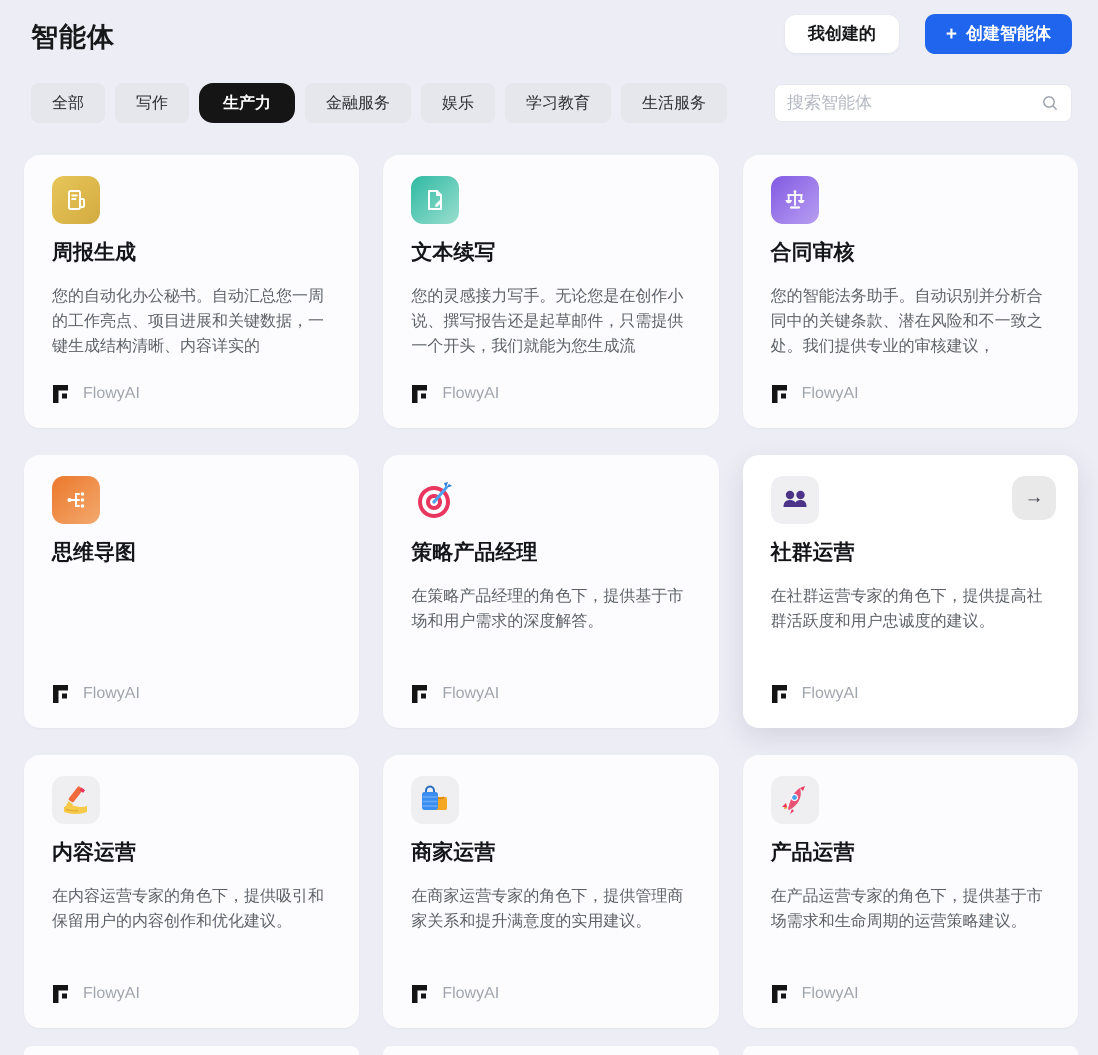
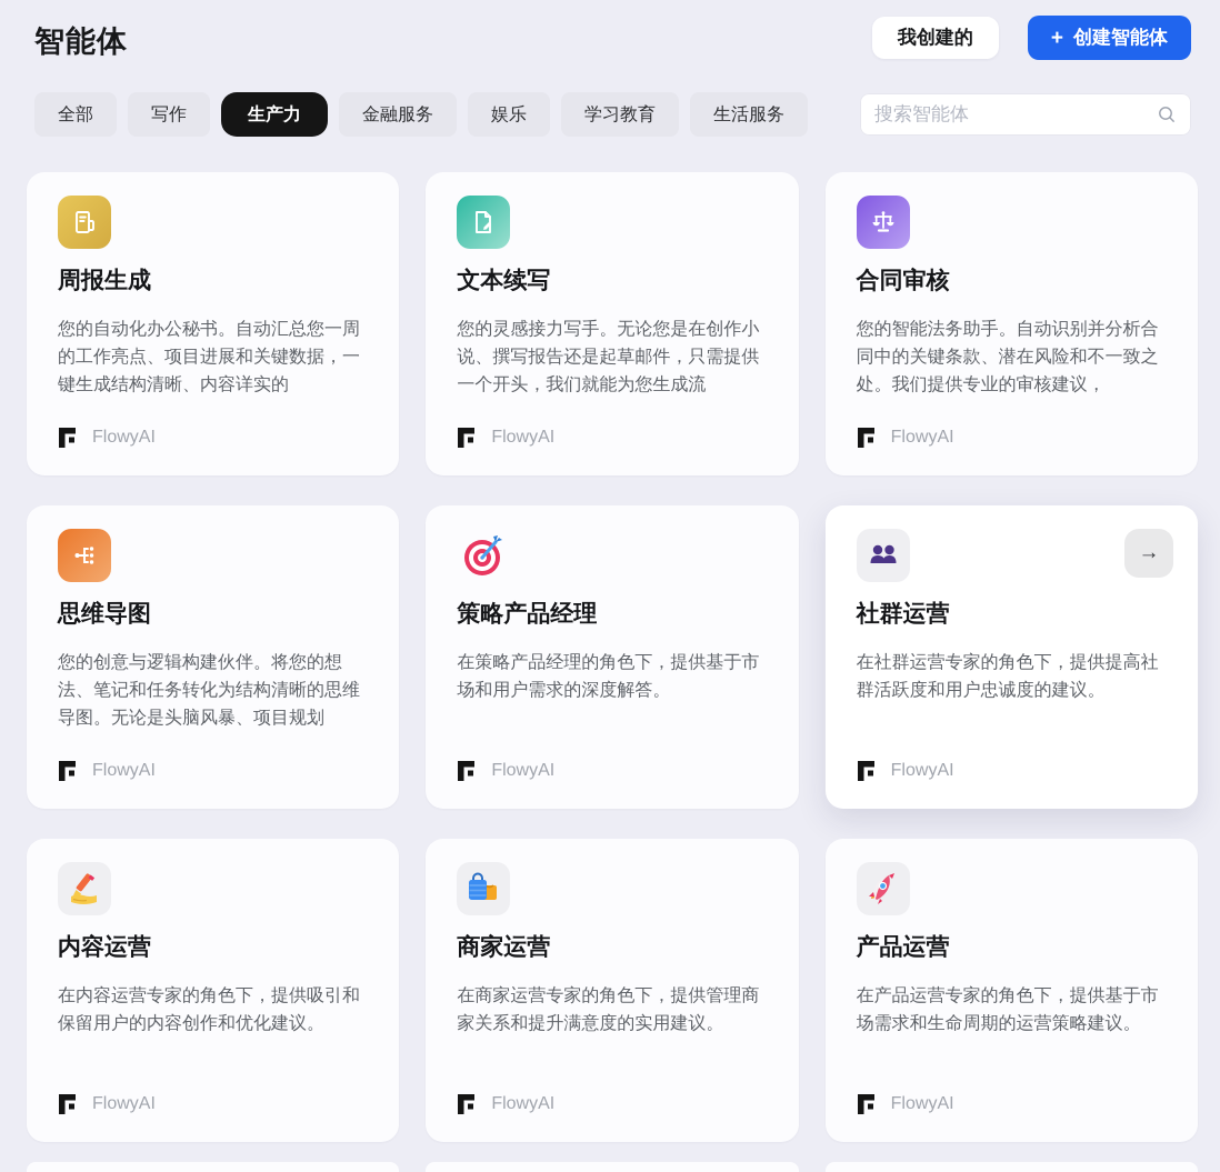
  智能体
  我创建的
  +
  创建智能体
  全部
  写作
  生产力
  金融服务
  娱乐
  学习教育
  生活服务
  搜索智能体
  周报生成
  您的自动化办公秘书。自动汇总您一周的工作亮点、项目进展和关键数据，一键生成结构清晰、内容详实的
  FlowyAI
  文本续写
  您的灵感接力写手。无论您是在创作小说、撰写报告还是起草邮件，只需提供一个开头，我们就能为您生成流
  FlowyAI
  合同审核
  您的智能法务助手。自动识别并分析合同中的关键条款、潜在风险和不一致之处。我们提供专业的审核建议，
  FlowyAI
  思维导图
+ 您的创意与逻辑构建伙伴。将您的想法、笔记和任务转化为结构清晰的思维导图。无论是头脑风暴、项目规划
  FlowyAI
  策略产品经理
  在策略产品经理的角色下，提供基于市场和用户需求的深度解答。
  FlowyAI
  →
  社群运营
  在社群运营专家的角色下，提供提高社群活跃度和用户忠诚度的建议。
  FlowyAI
  内容运营
  在内容运营专家的角色下，提供吸引和保留用户的内容创作和优化建议。
  FlowyAI
  商家运营
  在商家运营专家的角色下，提供管理商家关系和提升满意度的实用建议。
  FlowyAI
  产品运营
  在产品运营专家的角色下，提供基于市场需求和生命周期的运营策略建议。
  FlowyAI
